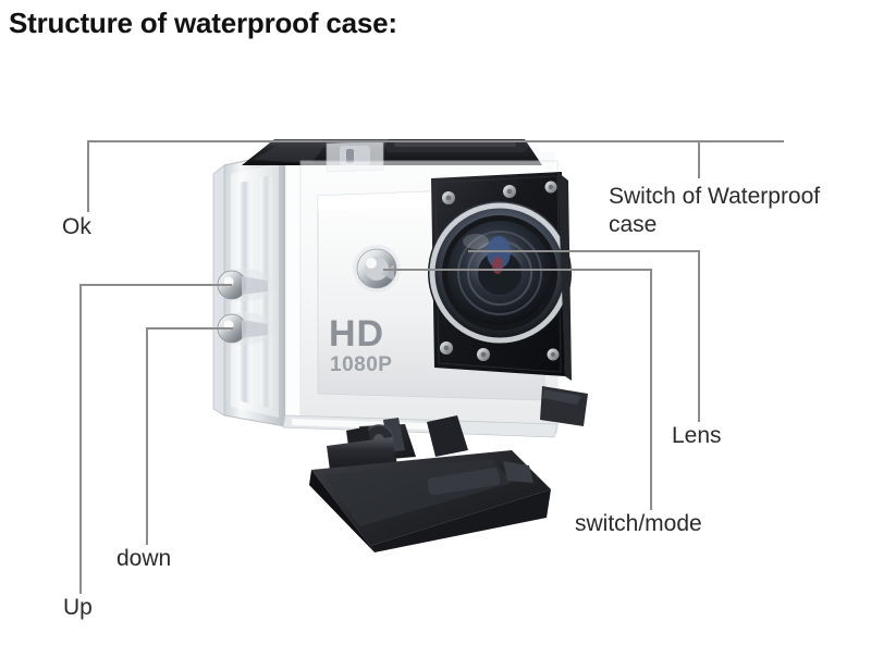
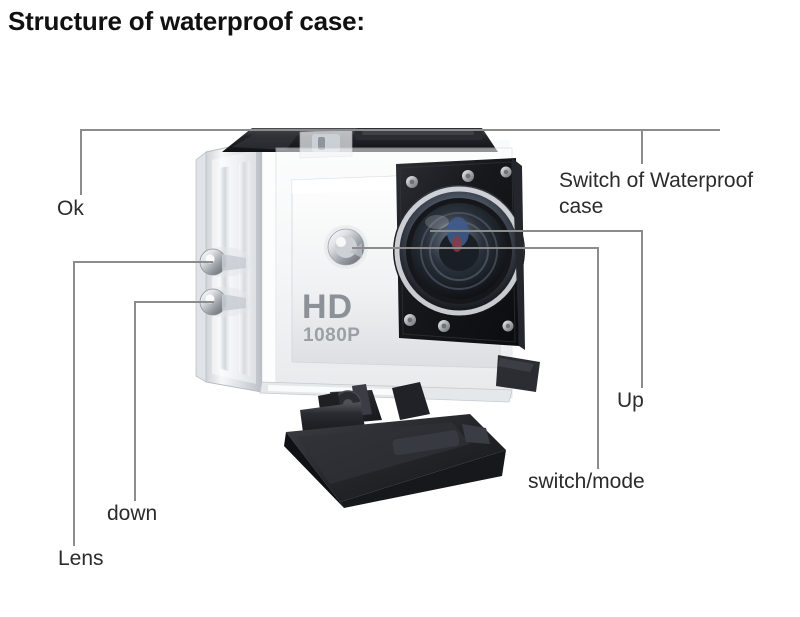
  Structure of waterproof case:
  HD
  1080P
  Ok
- Up
+ Lens
  down
  Switch of Waterproof
  case
- Lens
+ Up
  switch/mode
